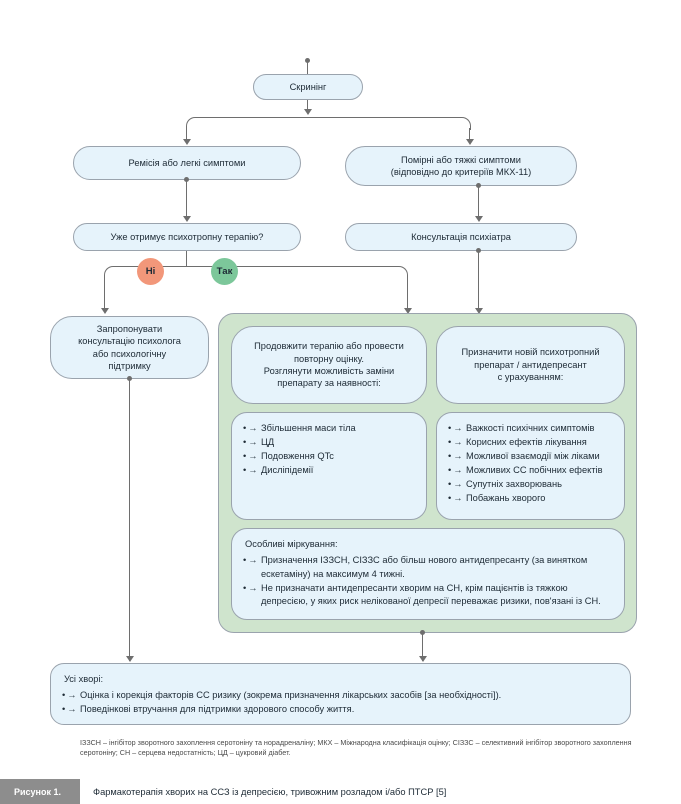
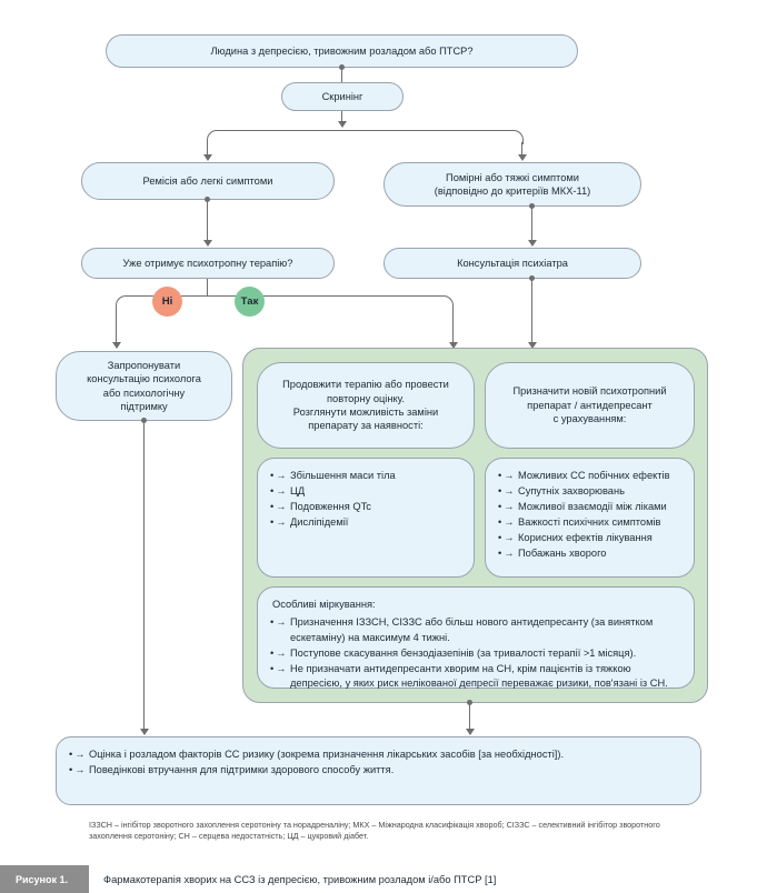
+ Людина з депресією, тривожним розладом або ПТСР?
  Скринінг
  Ремісія або легкі симптоми
  Уже отримує психотропну терапію?
  Помірні або тяжкі симптоми
  (відповідно до критеріїв МКХ-11)
  Консультація психіатра
  Ні
  Так
  Запропонувати
  консультацію психолога
  або психологічну
  підтримку
  Продовжити терапію або провести
  повторну оцінку.
  Розглянути можливість заміни
  препарату за наявності:
  Призначити новій психотропний
  препарат / антидепресант
  с урахуванням:
  Збільшення маси тіла
  ЦД
  Подовження QTc
  Дисліпідемії
- Важкості психічних симптомів
+ Можливих СС побічних ефектів
- Корисних ефектів лікування
+ Супутніх захворювань
  Можливої взаємодії між ліками
- Можливих СС побічних ефектів
+ Важкості психічних симптомів
- Супутніх захворювань
+ Корисних ефектів лікування
  Побажань хворого
  Особливі міркування:
  Призначення ІЗЗСН, СІЗЗС або більш нового антидепресанту (за винятком ескетаміну) на максимум 4 тижні.
+ Поступове скасування бензодіазепінів (за тривалості терапії >1 місяця).
  Не призначати антидепресанти хворим на СН, крім пацієнтів із тяжкою депресією, у яких риск нелікованої депресії переважає ризики, пов'язані із СН.
- Усі хворі:
- Оцінка і корекція факторів СС ризику (зокрема призначення лікарських засобів [за необхідності]).
+ Оцінка і розладом факторів СС ризику (зокрема призначення лікарських засобів [за необхідності]).
  Поведінкові втручання для підтримки здорового способу життя.
- ІЗЗСН – інгібітор зворотного захоплення серотоніну та норадреналіну; МКХ – Міжнародна класифікація оцінку; СІЗЗС – селективний інгібітор зворотного захоплення серотоніну; СН – серцева недостатність; ЦД – цукровий діабет.
+ ІЗЗСН – інгібітор зворотного захоплення серотоніну та норадреналіну; МКХ – Міжнародна класифікація хвороб; СІЗЗС – селективний інгібітор зворотного захоплення серотоніну; СН – серцева недостатність; ЦД – цукровий діабет.
  Рисунок 1.
- Фармакотерапія хворих на ССЗ із депресією, тривожним розладом і/або ПТСР [5]
+ Фармакотерапія хворих на ССЗ із депресією, тривожним розладом і/або ПТСР [1]
